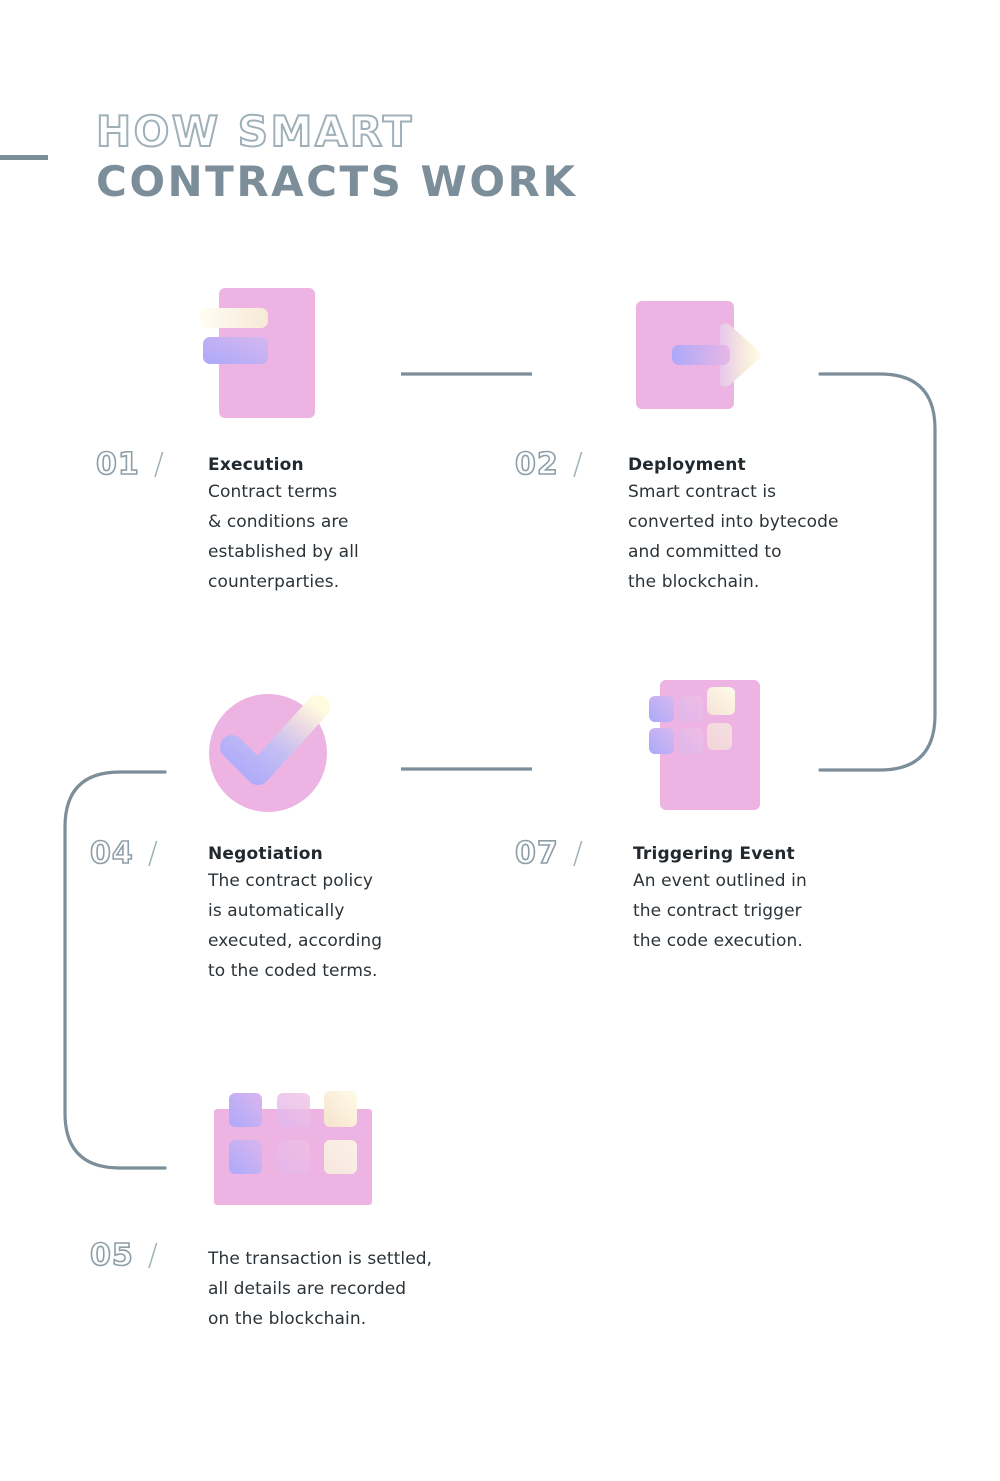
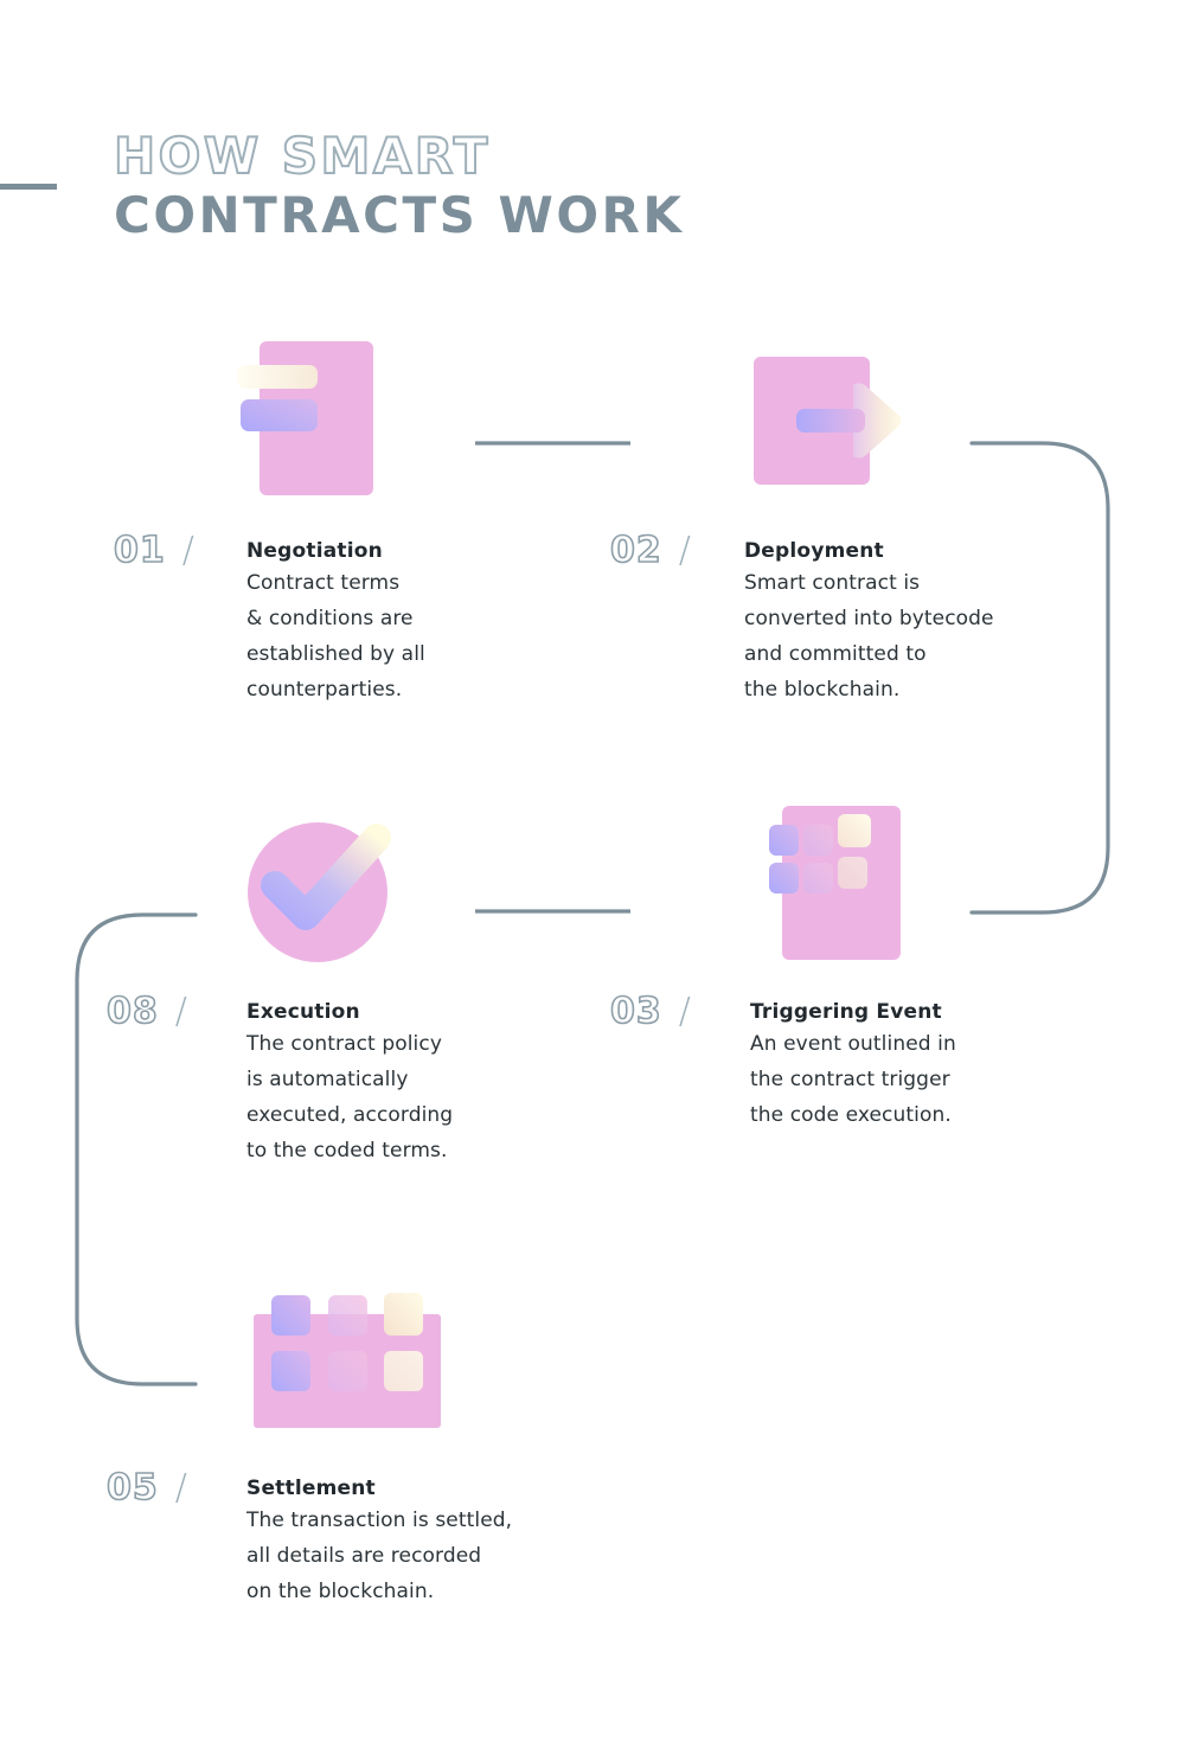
  HOW SMART
  CONTRACTS WORK
  01
  /
- Execution
+ Negotiation
  Contract terms
  & conditions are
  established by all
  counterparties.
  02
  /
  Deployment
  Smart contract is
  converted into bytecode
  and committed to
  the blockchain.
- 07
+ 03
  /
  Triggering Event
  An event outlined in
  the contract trigger
  the code execution.
- 04
+ 08
  /
- Negotiation
+ Execution
  The contract policy
  is automatically
  executed, according
  to the coded terms.
  05
  /
+ Settlement
  The transaction is settled,
  all details are recorded
  on the blockchain.
